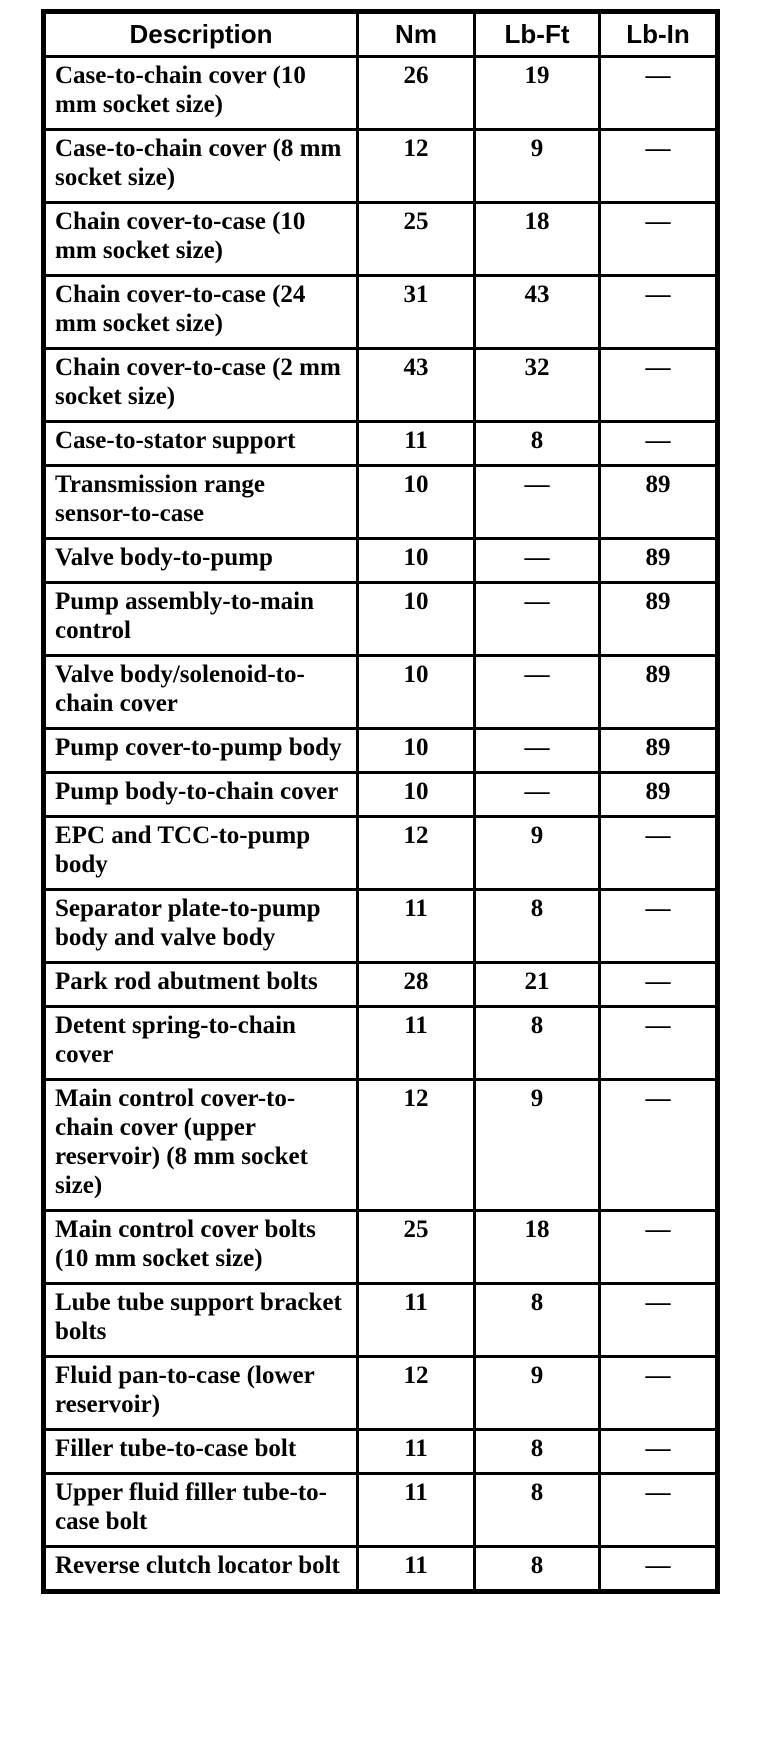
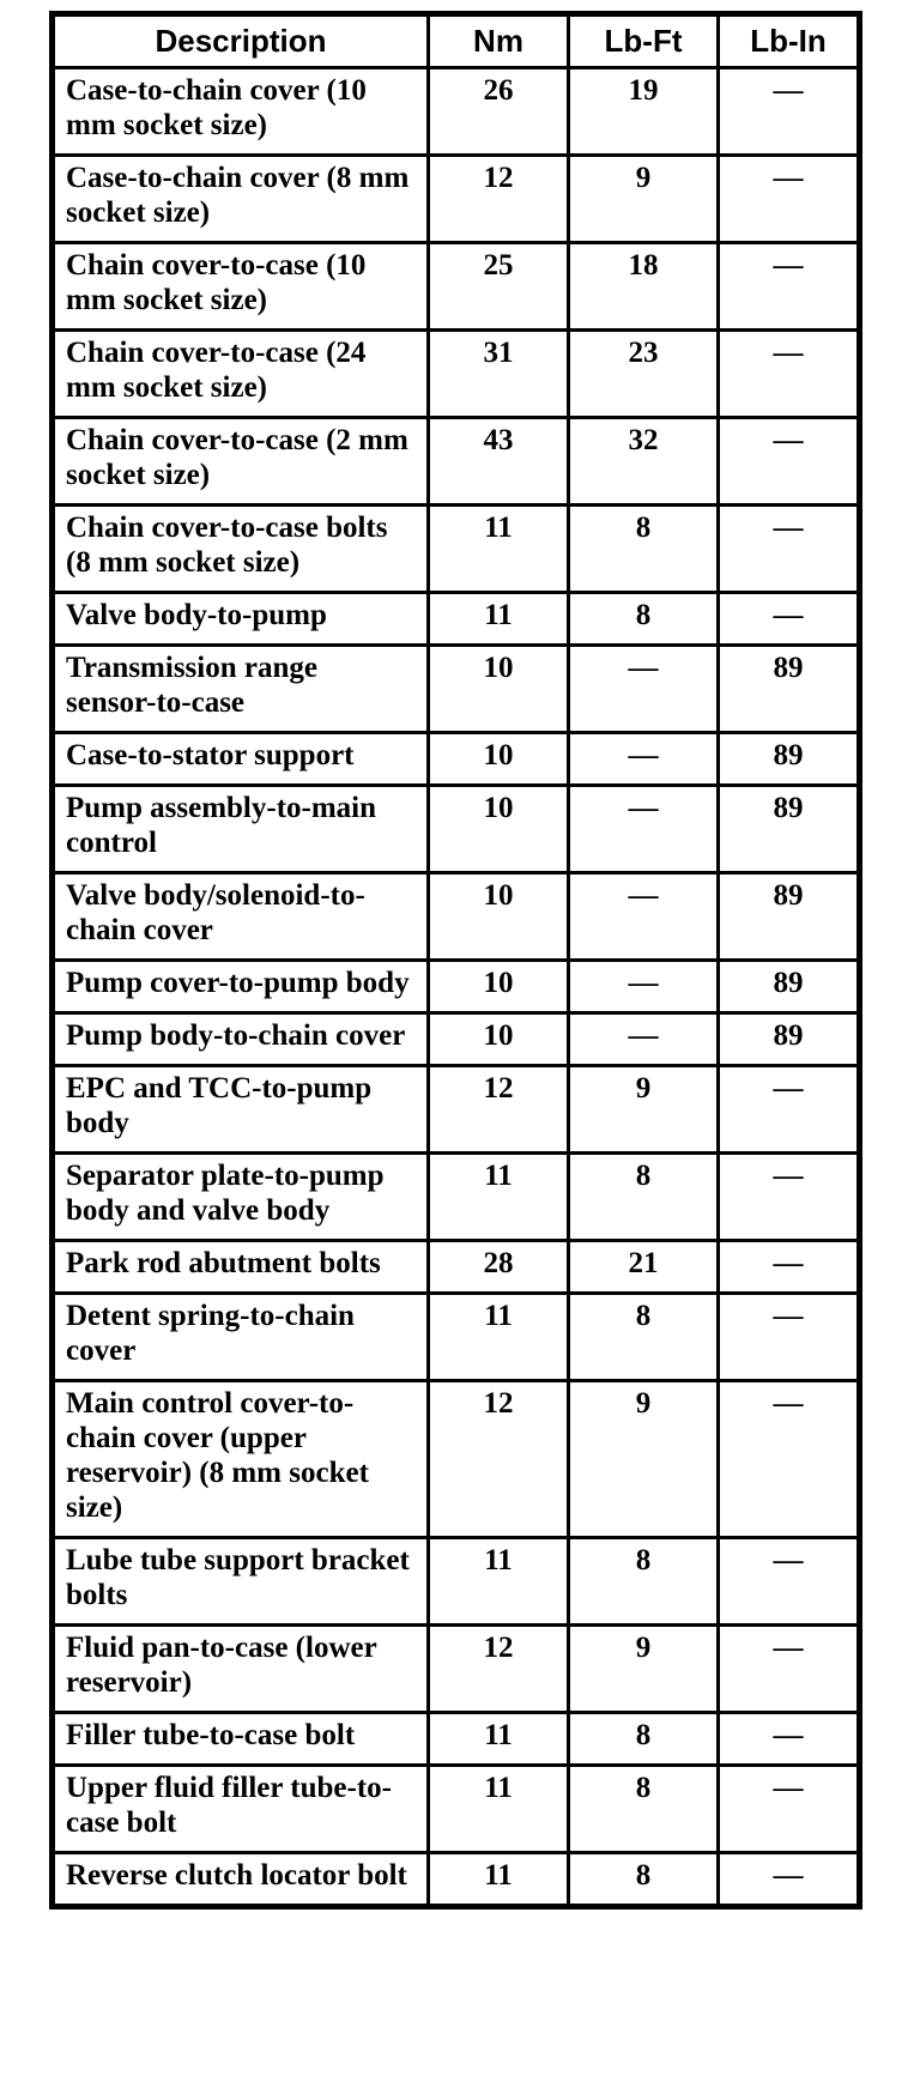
  Description	Nm	Lb-Ft	Lb-In
  Case-to-chain cover (10 mm socket size)	26	19	—
  Case-to-chain cover (8 mm socket size)	12	9	—
  Chain cover-to-case (10 mm socket size)	25	18	—
- Chain cover-to-case (24 mm socket size)	31	43	—
+ Chain cover-to-case (24 mm socket size)	31	23	—
  Chain cover-to-case (2 mm socket size)	43	32	—
+ Chain cover-to-case bolts (8 mm socket size)	11	8	—
- Case-to-stator support	11	8	—
+ Valve body-to-pump	11	8	—
  Transmission range sensor-to-case	10	—	89
- Valve body-to-pump	10	—	89
+ Case-to-stator support	10	—	89
  Pump assembly-to-main control	10	—	89
  Valve body/solenoid-to-chain cover	10	—	89
  Pump cover-to-pump body	10	—	89
  Pump body-to-chain cover	10	—	89
  EPC and TCC-to-pump body	12	9	—
  Separator plate-to-pump body and valve body	11	8	—
  Park rod abutment bolts	28	21	—
  Detent spring-to-chain cover	11	8	—
  Main control cover-to-chain cover (upper reservoir) (8 mm socket size)	12	9	—
- Main control cover bolts (10 mm socket size)	25	18	—
  Lube tube support bracket bolts	11	8	—
  Fluid pan-to-case (lower reservoir)	12	9	—
  Filler tube-to-case bolt	11	8	—
  Upper fluid filler tube-to-case bolt	11	8	—
  Reverse clutch locator bolt	11	8	—
